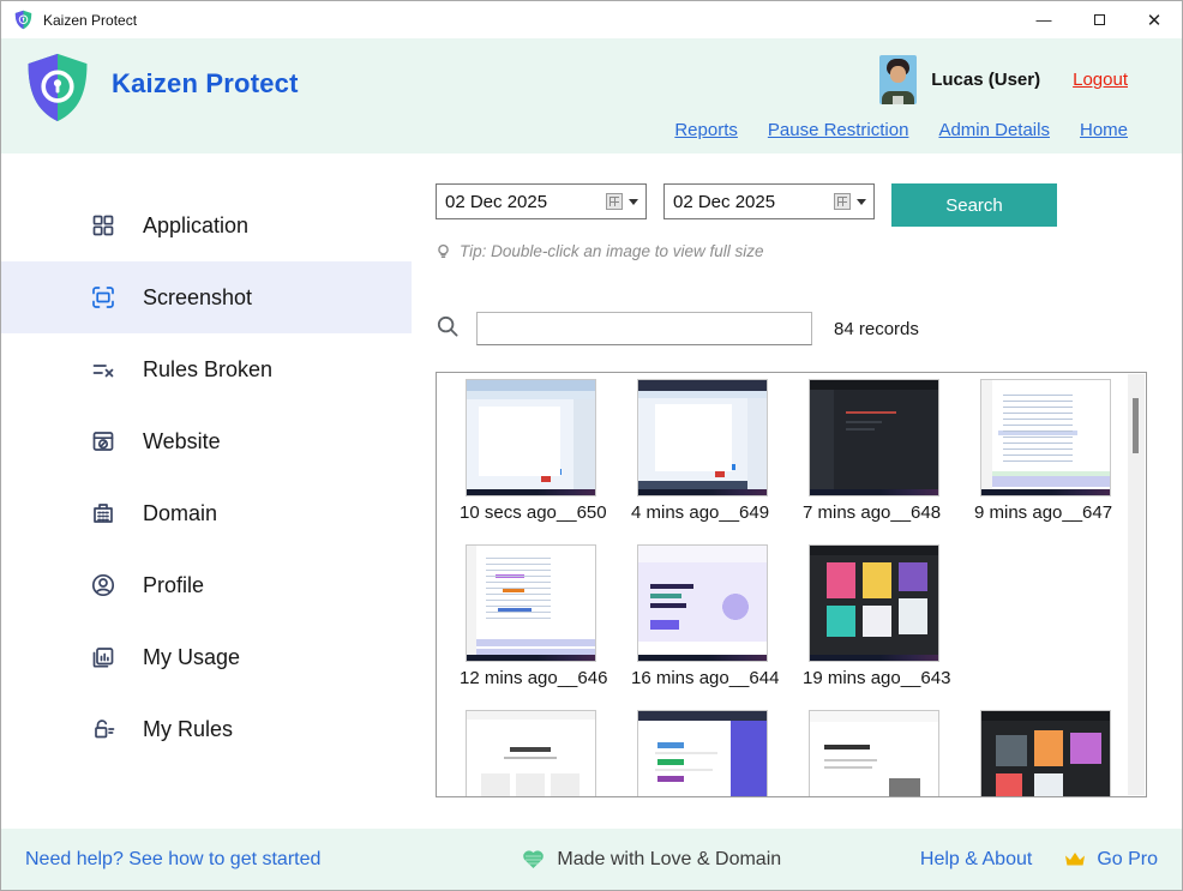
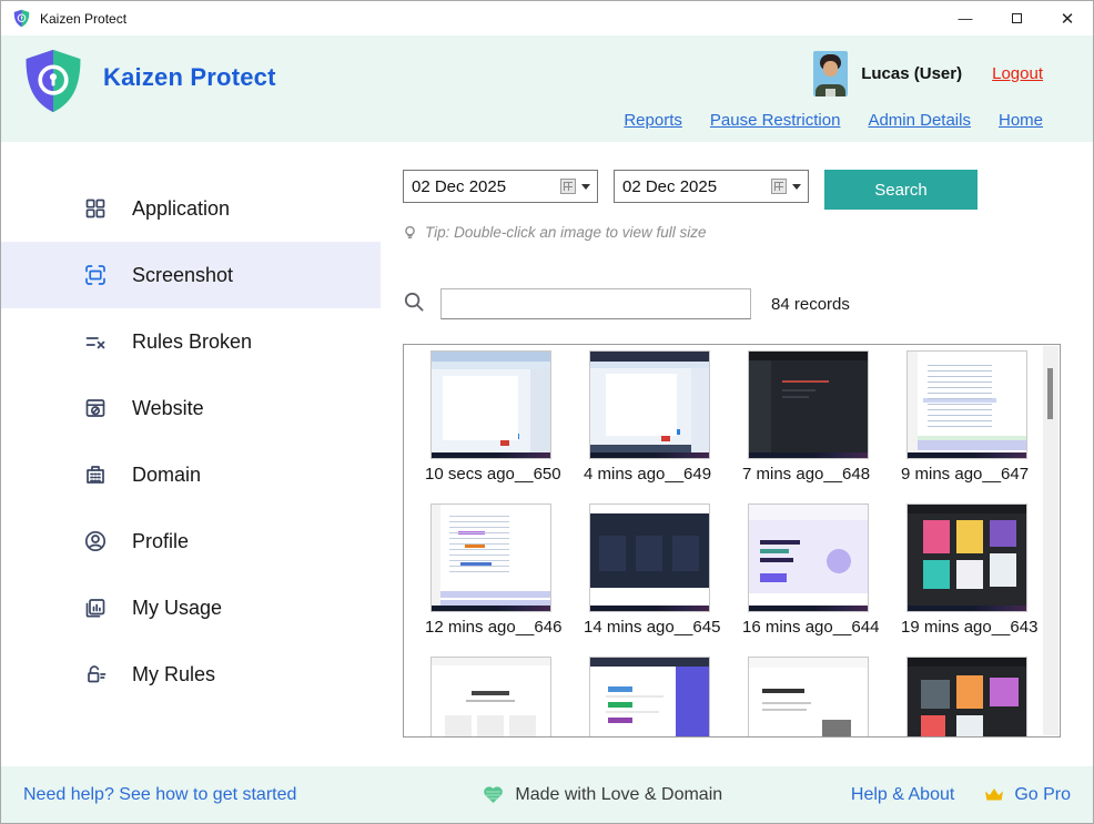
  Kaizen Protect
  —
  ✕
  Kaizen Protect
  Lucas (User)
  Logout
  Reports
  Pause Restriction
  Admin Details
  Home
  Application
  Screenshot
  Rules Broken
  Website
  Domain
  Profile
  My Usage
  My Rules
  02 Dec 2025
  02 Dec 2025
  Search
  Tip: Double-click an image to view full size
  84 records
  10 secs ago__650
  4 mins ago__649
  7 mins ago__648
  9 mins ago__647
  12 mins ago__646
+ 14 mins ago__645
  16 mins ago__644
  19 mins ago__643
  Need help? See how to get started
  Made with Love & Domain
  Help & About
  Go Pro
